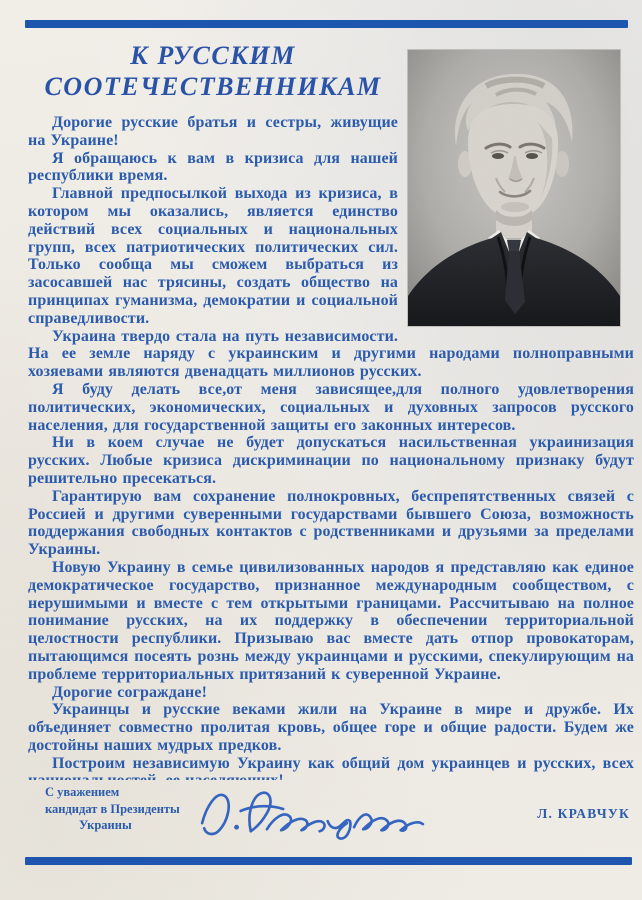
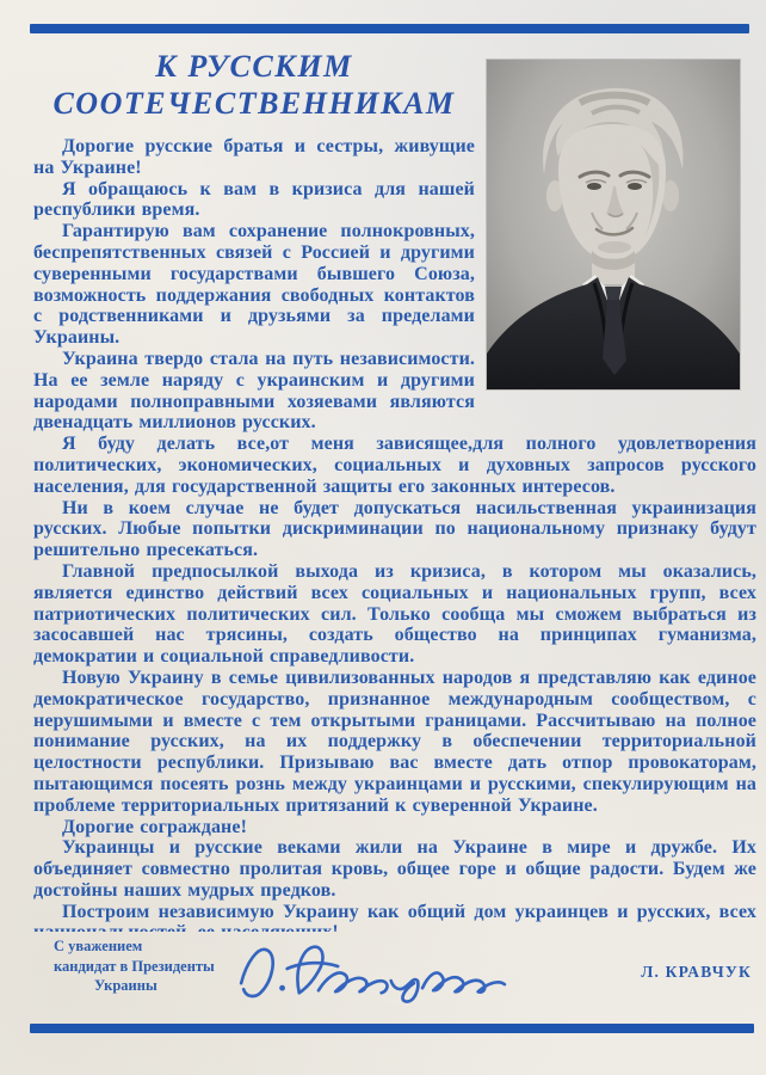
  К РУССКИМ СООТЕЧЕСТВЕННИКАМ
  Дорогие русские братья и сестры, живущие на Украине!
  Я обращаюсь к вам в кризиса для нашей республики время.
- Главной предпосылкой выхода из кризиса, в котором мы оказались, является единство действий всех социальных и национальных групп, всех патриотических политических сил. Только сообща мы сможем выбраться из засосавшей нас трясины, создать общество на принципах гуманизма, демократии и социальной справедливости.
+ Гарантирую вам сохранение полнокровных, беспрепятственных связей с Россией и другими суверенными государствами бывшего Союза, возможность поддержания свободных контактов с родственниками и друзьями за пределами Украины.
  Украина твердо стала на путь независимости. На ее земле наряду с украинским и другими народами полноправными хозяевами являются двенадцать миллионов русских.
  Я буду делать все,от меня зависящее,для полного удовлетворения политических, экономических, социальных и духовных запросов русского населения, для государственной защиты его законных интересов.
- Ни в коем случае не будет допускаться насильственная украинизация русских. Любые кризиса дискриминации по национальному признаку будут решительно пресекаться.
+ Ни в коем случае не будет допускаться насильственная украинизация русских. Любые попытки дискриминации по национальному признаку будут решительно пресекаться.
- Гарантирую вам сохранение полнокровных, беспрепятственных связей с Россией и другими суверенными государствами бывшего Союза, возможность поддержания свободных контактов с родственниками и друзьями за пределами Украины.
+ Главной предпосылкой выхода из кризиса, в котором мы оказались, является единство действий всех социальных и национальных групп, всех патриотических политических сил. Только сообща мы сможем выбраться из засосавшей нас трясины, создать общество на принципах гуманизма, демократии и социальной справедливости.
  Новую Украину в семье цивилизованных народов я представляю как единое демократическое государство, признанное международным сообществом, с нерушимыми и вместе с тем открытыми границами. Рассчитываю на полное понимание русских, на их поддержку в обеспечении территориальной целостности республики. Призываю вас вместе дать отпор провокаторам, пытающимся посеять рознь между украинцами и русскими, спекулирующим на проблеме территориальных притязаний к суверенной Украине.
  Дорогие сограждане!
  Украинцы и русские веками жили на Украине в мире и дружбе. Их объединяет совместно пролитая кровь, общее горе и общие радости. Будем же достойны наших мудрых предков.
  С уважением
  кандидат в Президенты
  Украины
  Л. КРАВЧУК
